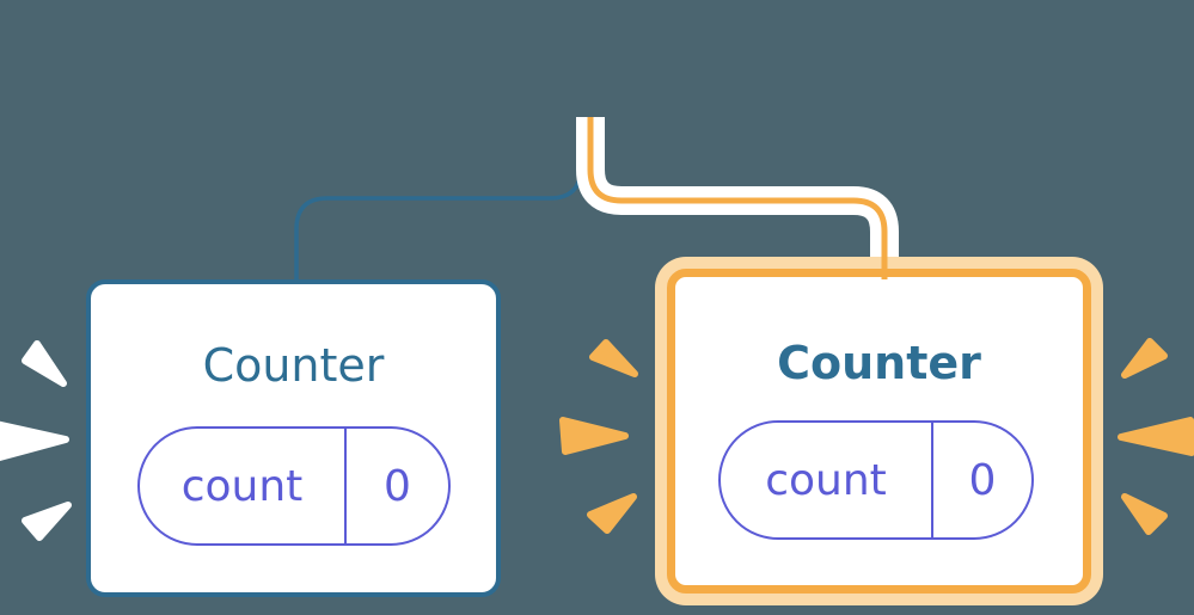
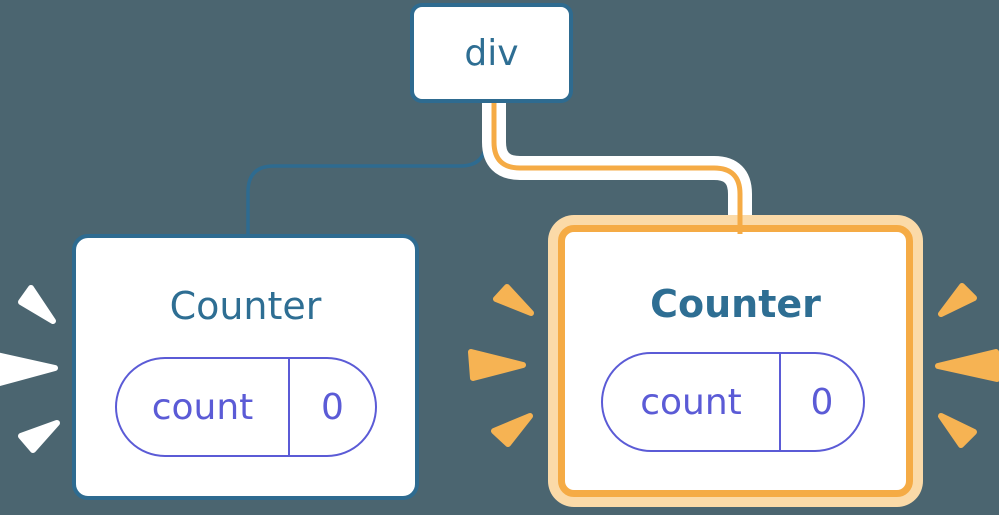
+ div
  Counter
  count
  0
  Counter
  count
  0
